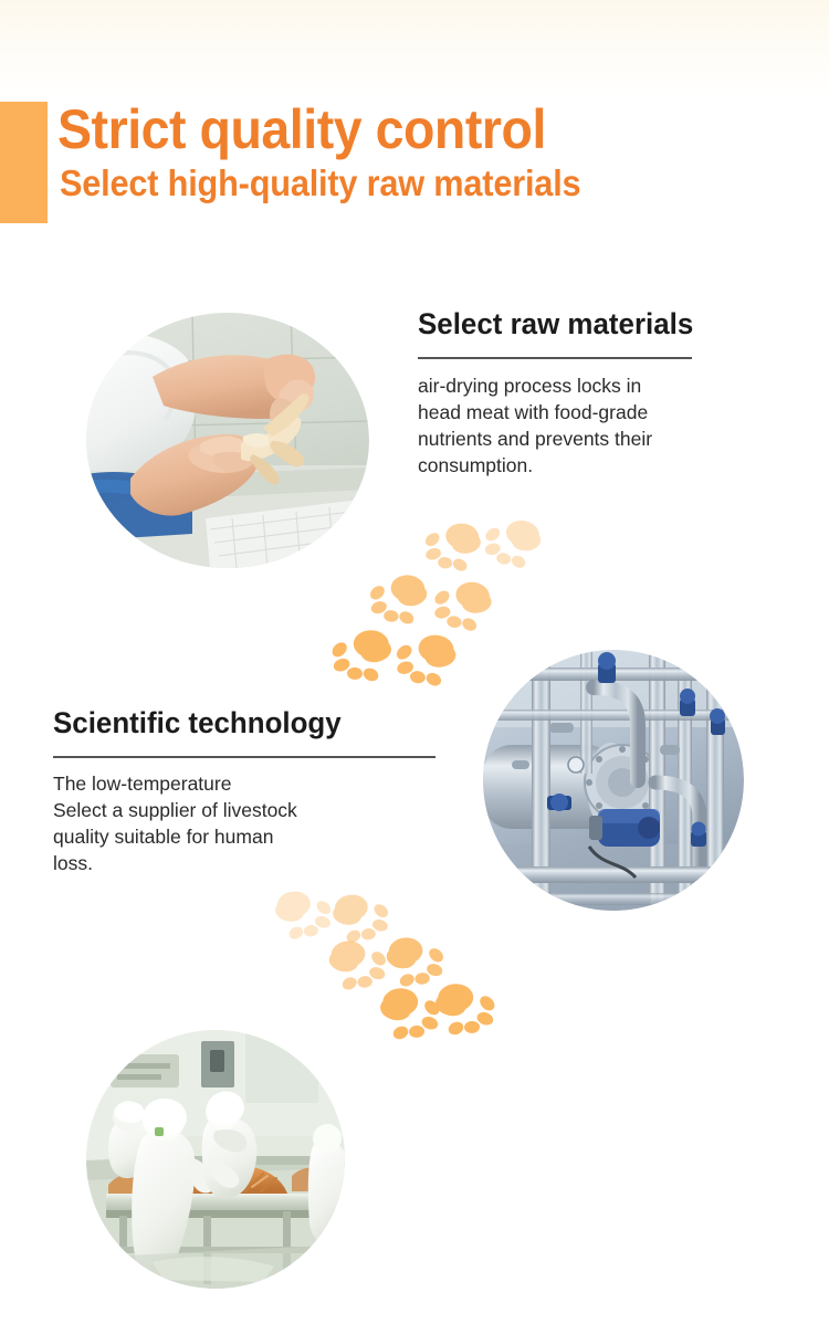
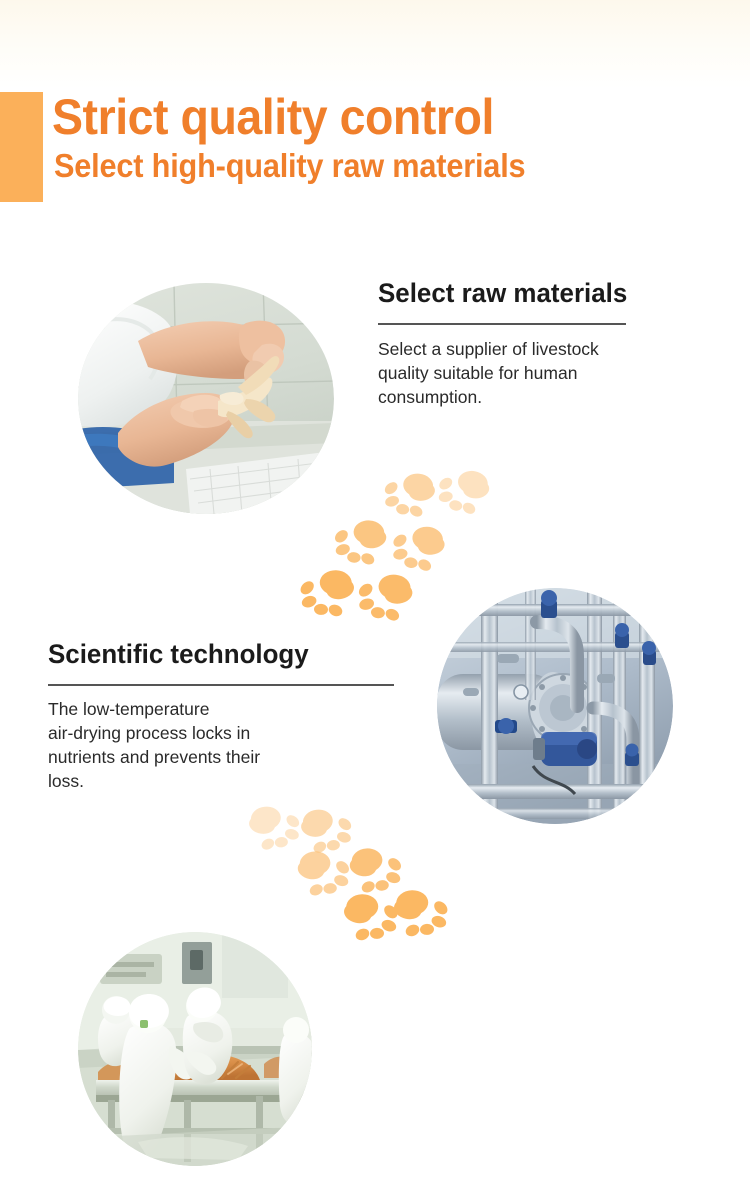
  Strict quality control
  Select high-quality raw materials
  Select raw materials
- air-drying process locks in
+ Select a supplier of livestock
- head meat with food-grade
- nutrients and prevents their
+ quality suitable for human
  consumption.
  Scientific technology
  The low-temperature
- Select a supplier of livestock
+ air-drying process locks in
- quality suitable for human
+ nutrients and prevents their
  loss.
